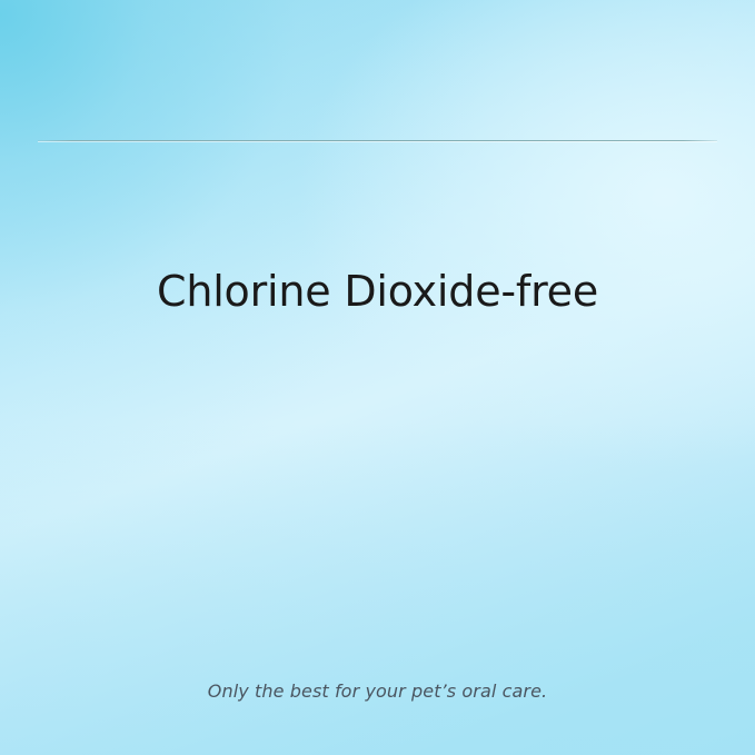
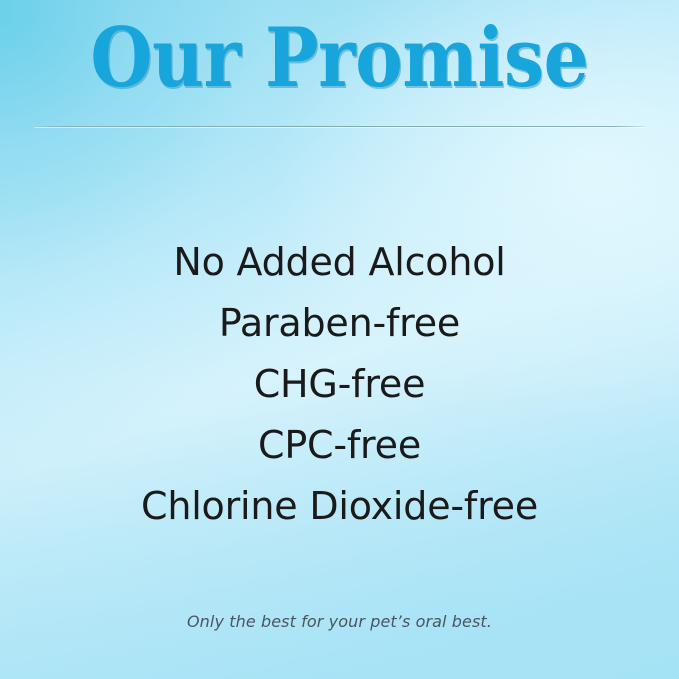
+ Our Promise
+ No Added Alcohol
+ Paraben-free
+ CHG-free
+ CPC-free
  Chlorine Dioxide-free
- Only the best for your pet’s oral care.
+ Only the best for your pet’s oral best.
